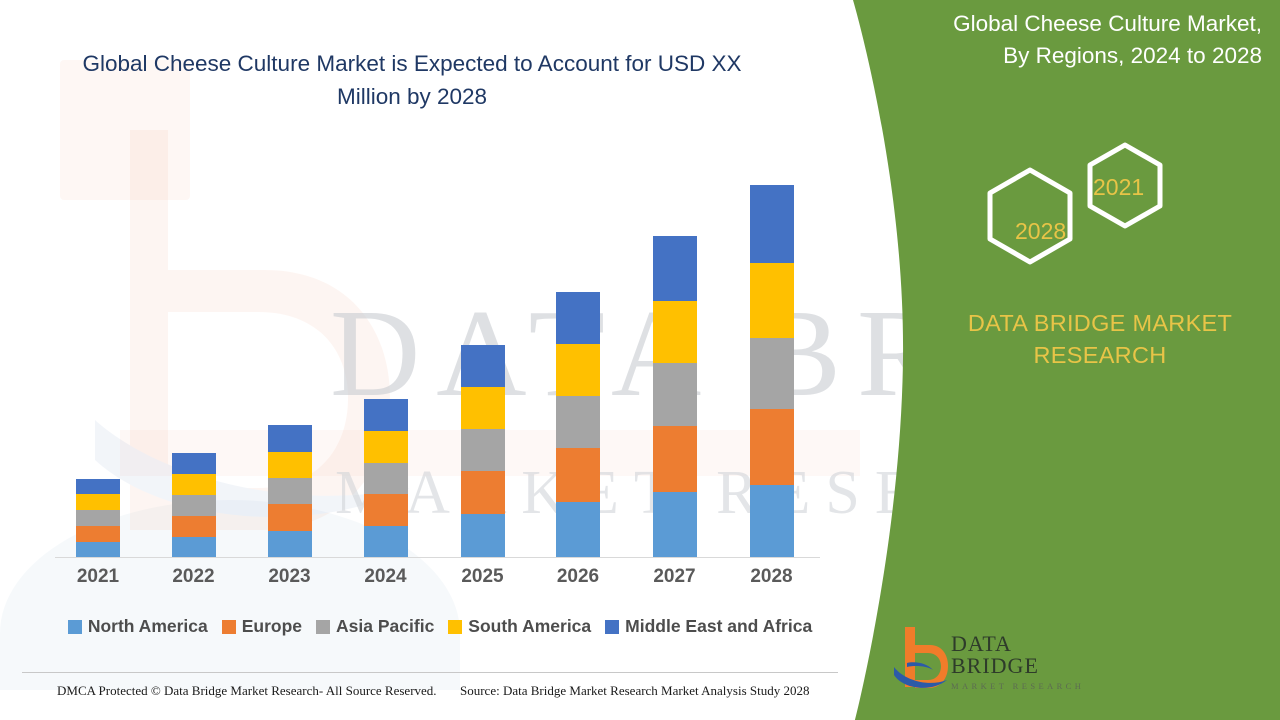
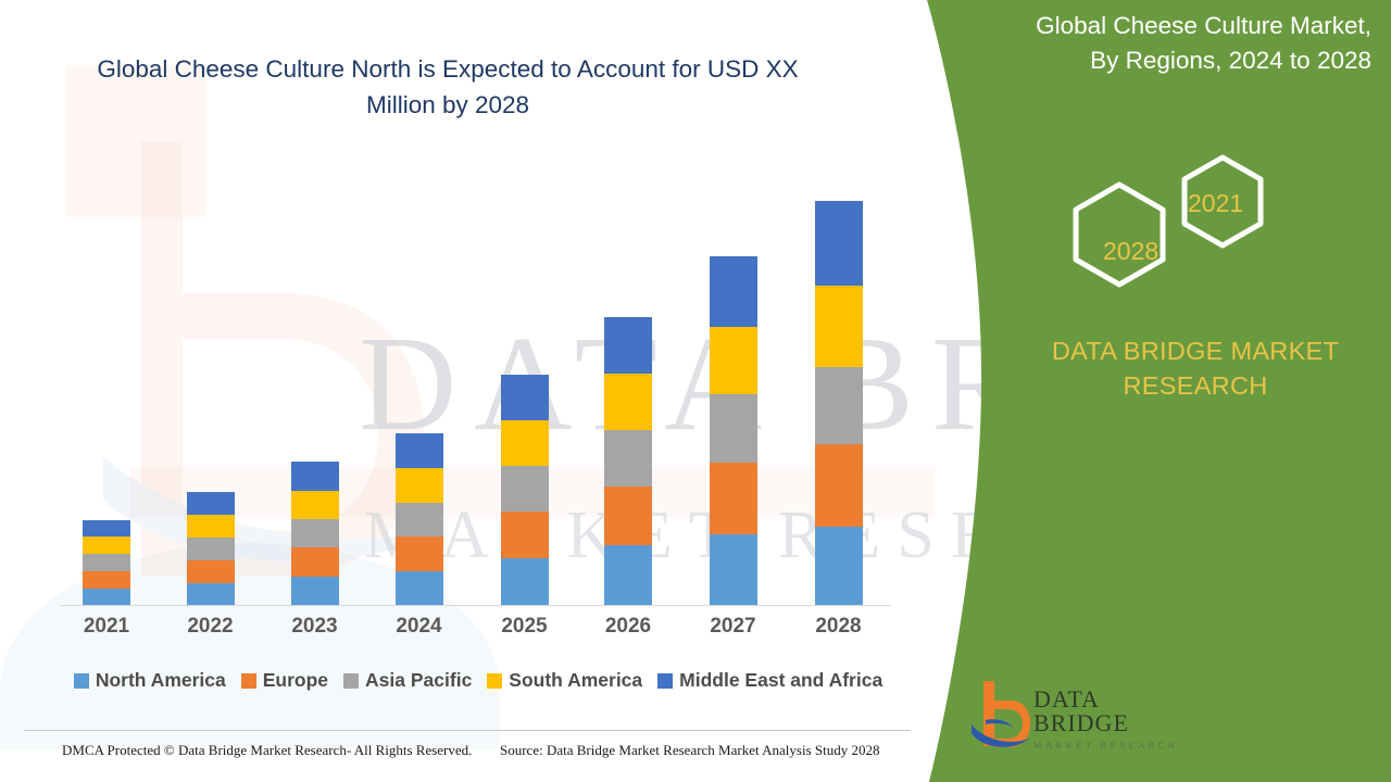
- Global Cheese Culture Market is Expected to Account for USD XX Million by 2028
+ Global Cheese Culture North is Expected to Account for USD XX Million by 2028
  2021
  2022
  2023
  2024
  2025
  2026
  2027
  2028
  North America
  Europe
  Asia Pacific
  South America
  Middle East and Africa
- DMCA Protected © Data Bridge Market Research- All Source Reserved.
+ DMCA Protected © Data Bridge Market Research- All Rights Reserved.
  Source: Data Bridge Market Research Market Analysis Study 2028
  Global Cheese Culture Market,
  By Regions, 2024 to 2028
  2021
  2028
  DATA BRIDGE MARKET
  RESEARCH
  DATA BRIDGE
  MARKET RESEARCH
